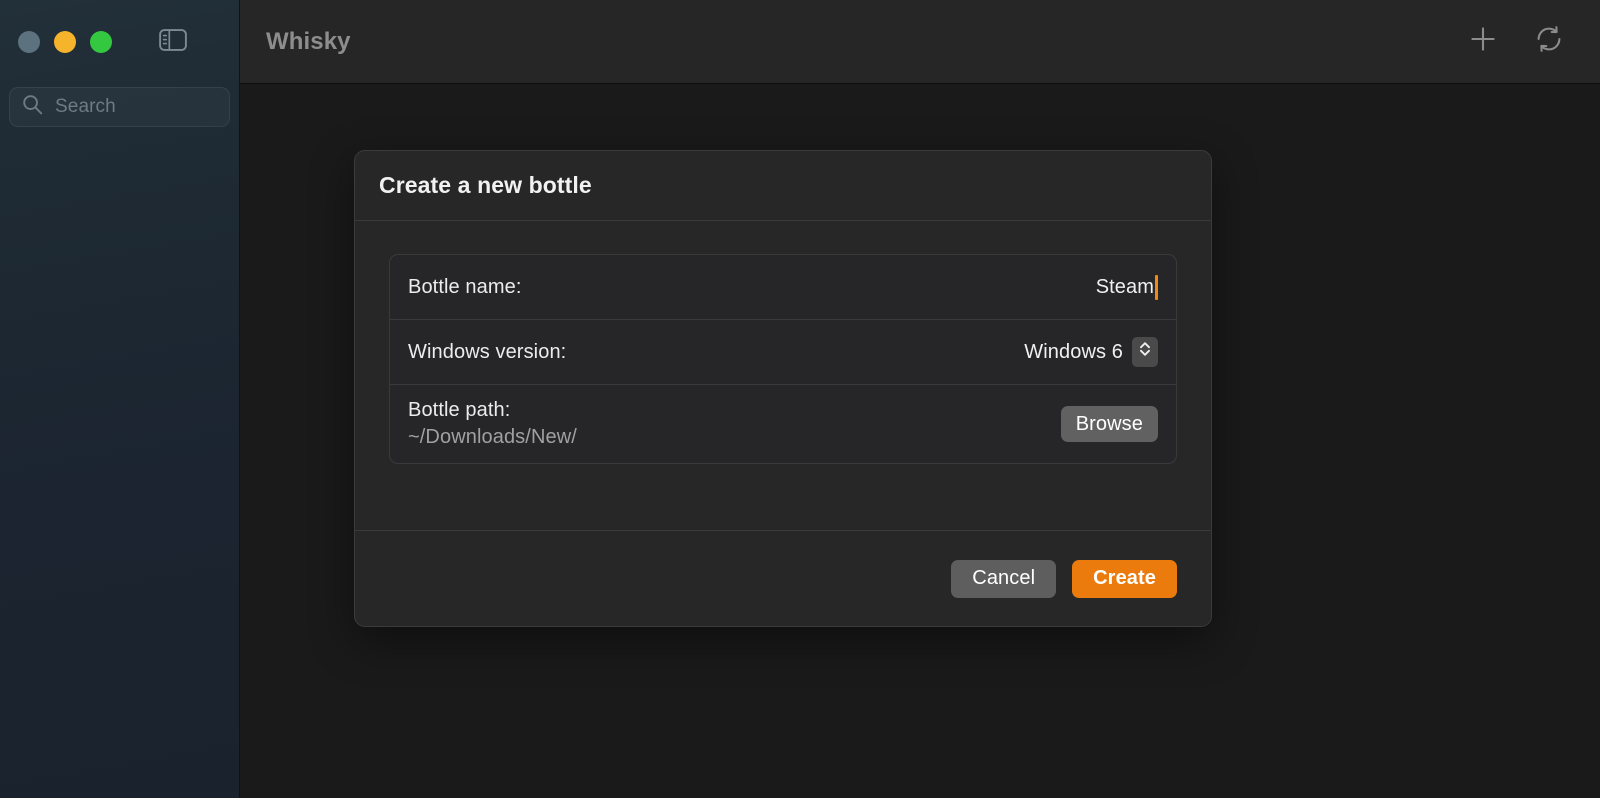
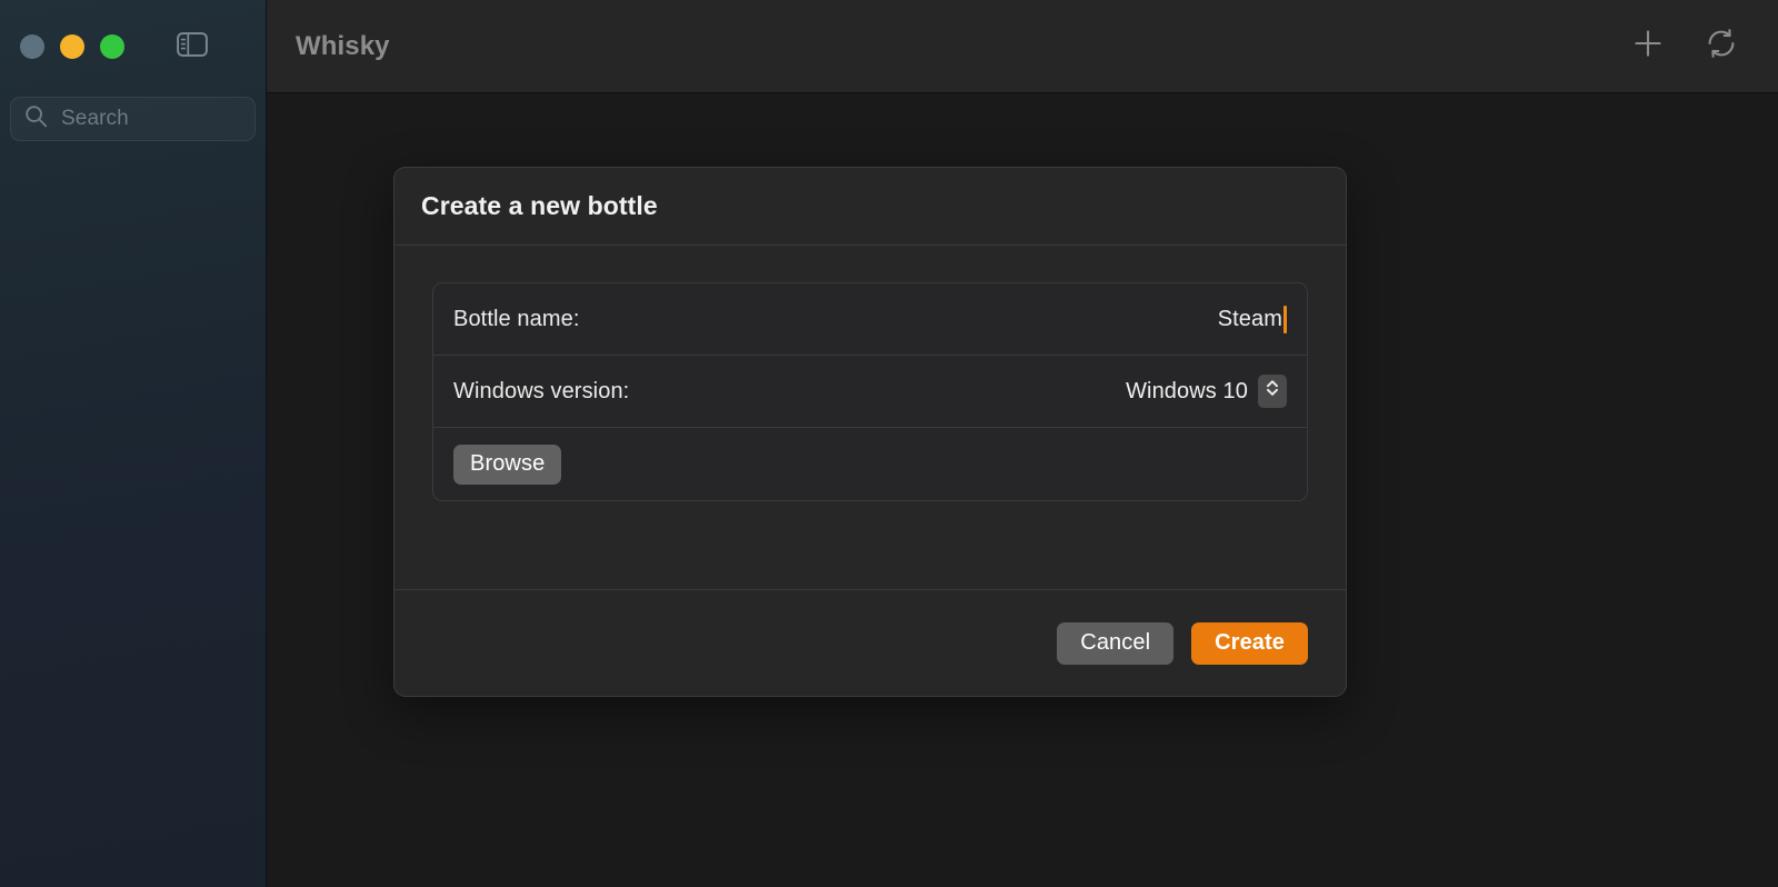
  Search
  Whisky
  Create a new bottle
  Bottle name:
  Steam
  Windows version:
- Windows 6
+ Windows 10
- Bottle path:
- ~/Downloads/New/
  Browse
  Cancel
  Create
